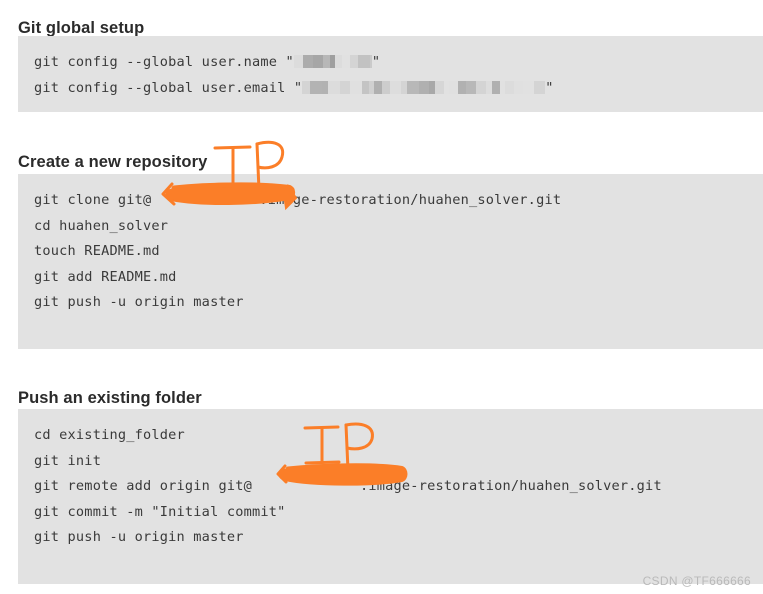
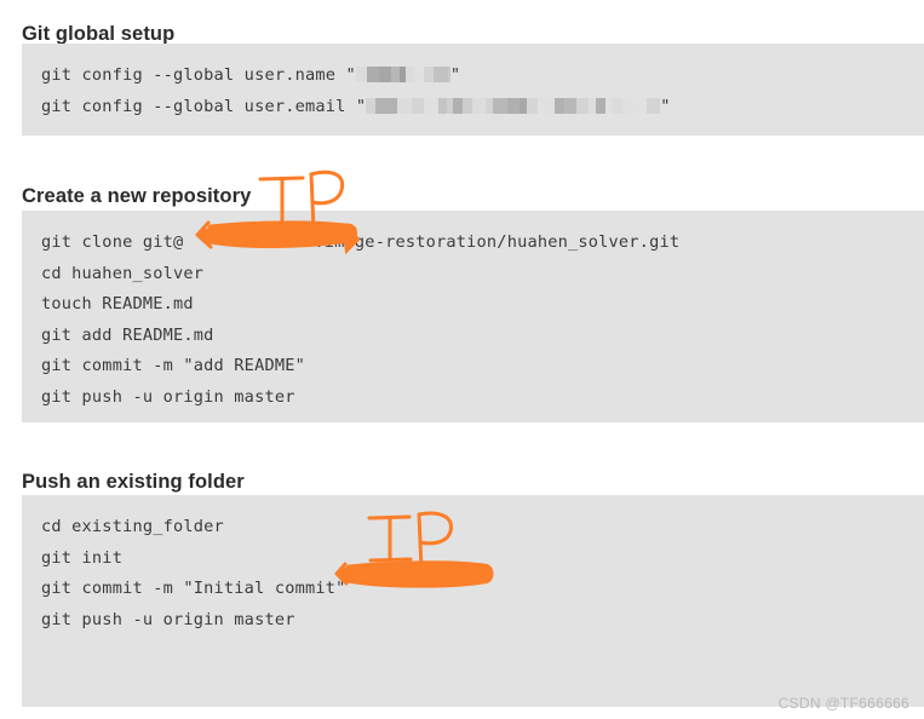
  Git global setup
  git config --global user.name " "
  git config --global user.email " "
  Create a new repository
  git clone git@ ge-restoration/huahen_solver.git
  cd huahen_solver
  touch README.md
  git add README.md
+ git commit -m "add README"
  git push -u origin master
  Push an existing folder
  cd existing_folder
  git init
- git remote add origin git@ :image-restoration/huahen_solver.git
  git commit -m "Initial commit"
  git push -u origin master
  CSDN @TF666666
